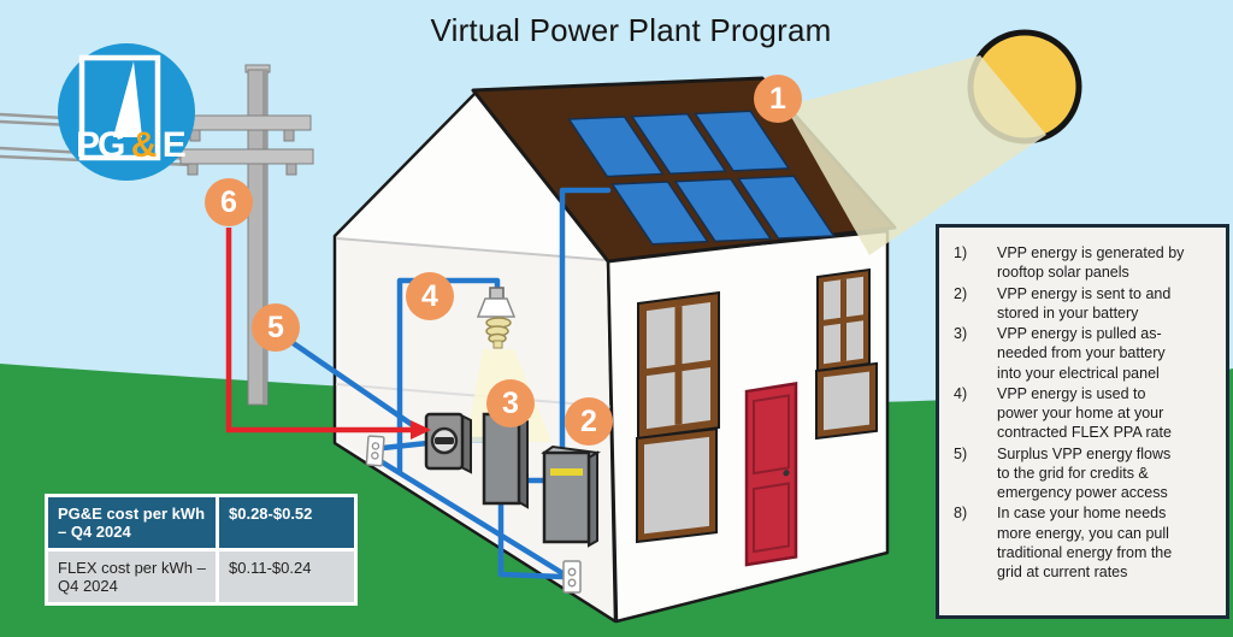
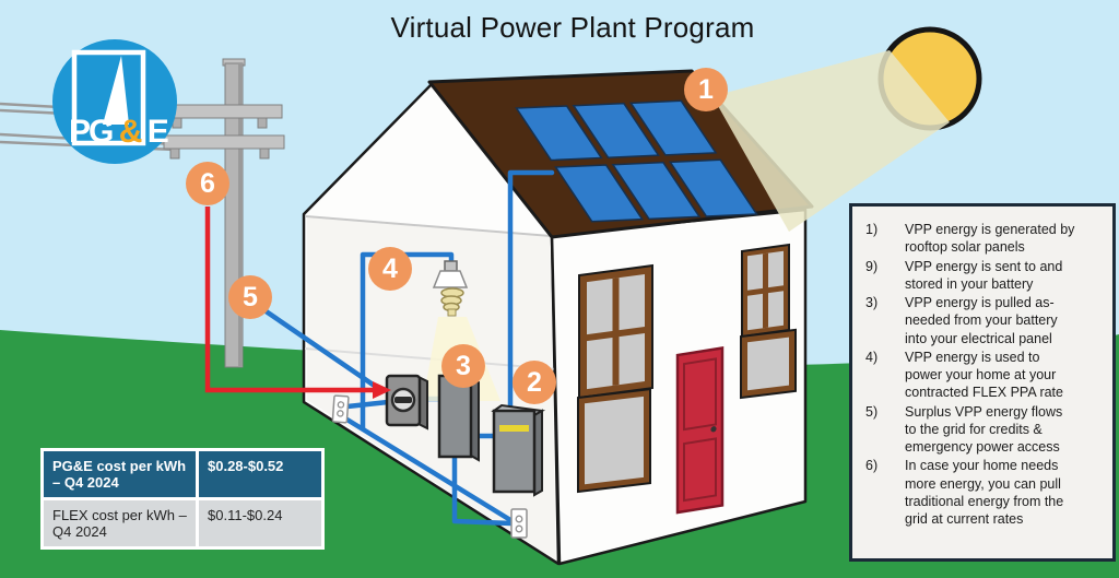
  PG & E
  Virtual Power Plant Program
  1
  2
  3
  4
  5
  6
  1)
  VPP energy is generated by rooftop solar panels
- 2)
+ 9)
  VPP energy is sent to and stored in your battery
  3)
  VPP energy is pulled as-needed from your battery into your electrical panel
  4)
  VPP energy is used to power your home at your contracted FLEX PPA rate
  5)
  Surplus VPP energy flows to the grid for credits & emergency power access
- 8)
+ 6)
  In case your home needs more energy, you can pull traditional energy from the grid at current rates
  PG&E cost per kWh – Q4 2024
  $0.28-$0.52
  FLEX cost per kWh – Q4 2024
  $0.11-$0.24
